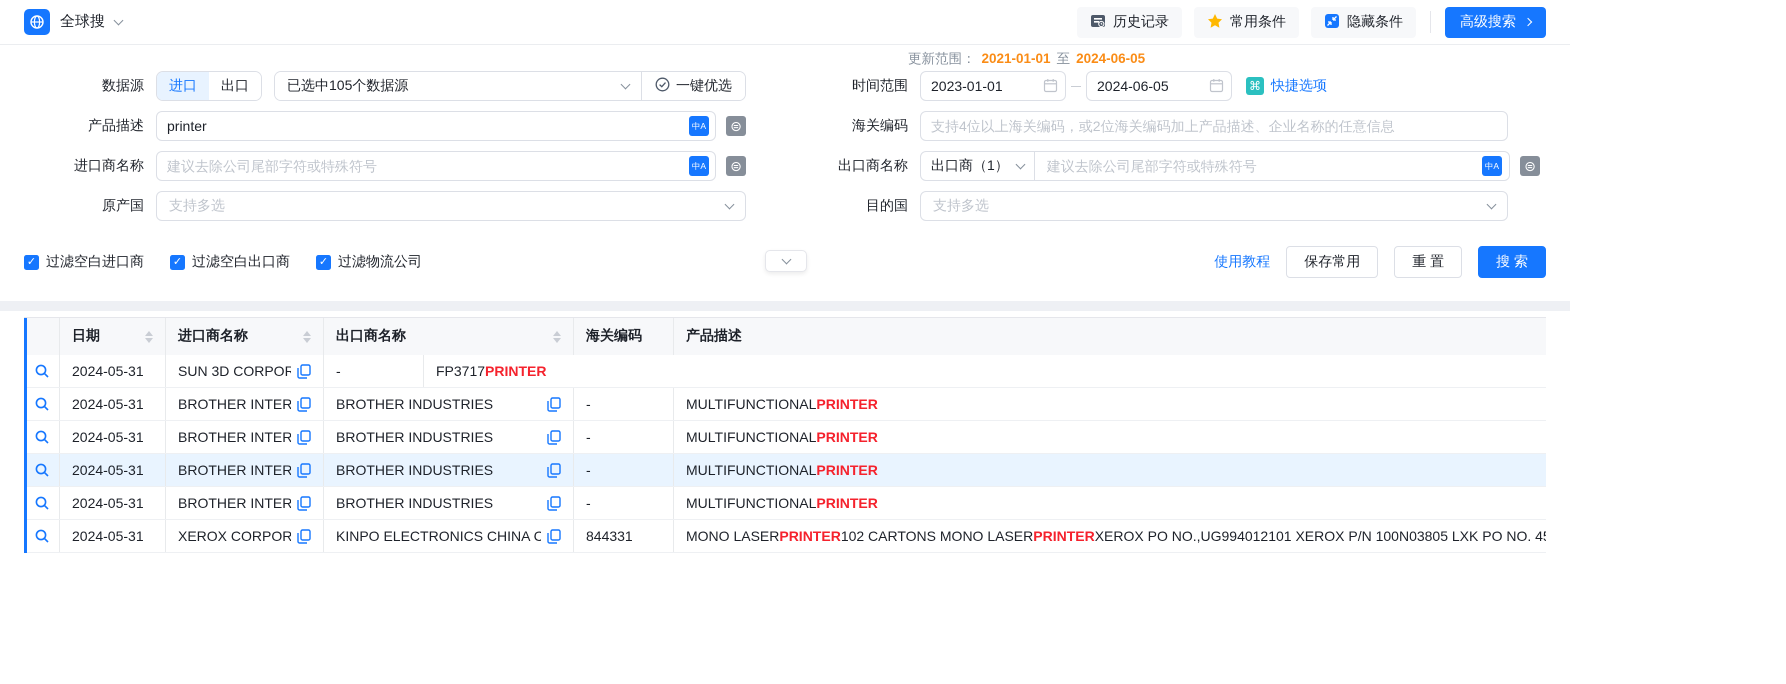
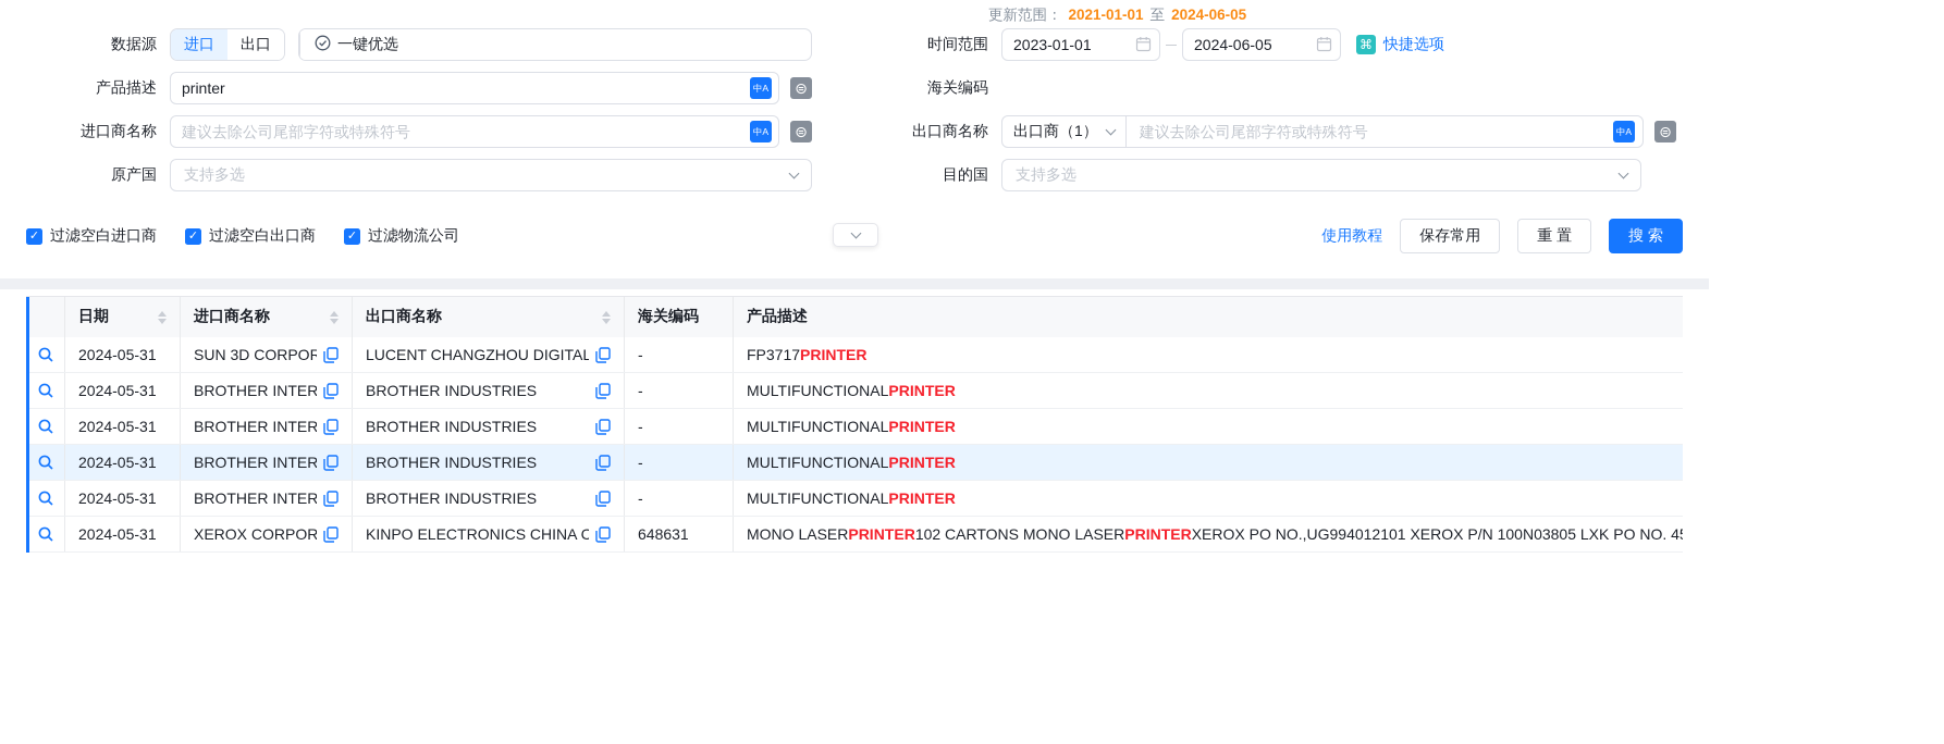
- 全球搜
- 历史记录
- 常用条件
- 隐藏条件
- 高级搜索
  更新范围：
  2021-01-01
  至
  2024-06-05
  数据源
  进口
  出口
- 已选中105个数据源
  一键优选
  时间范围
  2023-01-01
  2024-06-05
  ⌘
  快捷选项
  产品描述
  printer
  中A
  ⊜
  海关编码
- 支持4位以上海关编码，或2位海关编码加上产品描述、企业名称的任意信息
  进口商名称
  建议去除公司尾部字符或特殊符号
  中A
  ⊜
  出口商名称
  出口商（1）
  建议去除公司尾部字符或特殊符号
  中A
  ⊜
  原产国
  支持多选
  目的国
  支持多选
  ✓
  过滤空白进口商
  ✓
  过滤空白出口商
  ✓
  过滤物流公司
  使用教程
  保存常用
  重 置
  搜 索
  日期
  进口商名称
  出口商名称
  海关编码
  产品描述
  2024-05-31
  SUN 3D CORPOR
+ LUCENT CHANGZHOU DIGITAL
  -
  FP3717
  PRINTER
  2024-05-31
  BROTHER INTER
  BROTHER INDUSTRIES
  -
  MULTIFUNCTIONAL
  PRINTER
  2024-05-31
  BROTHER INTER
  BROTHER INDUSTRIES
  -
  MULTIFUNCTIONAL
  PRINTER
  2024-05-31
  BROTHER INTER
  BROTHER INDUSTRIES
  -
  MULTIFUNCTIONAL
  PRINTER
  2024-05-31
  BROTHER INTER
  BROTHER INDUSTRIES
  -
  MULTIFUNCTIONAL
  PRINTER
  2024-05-31
  XEROX CORPOR
  KINPO ELECTRONICS CHINA C
- 844331
+ 648631
  MONO LASER
  PRINTER
  102 CARTONS MONO LASER
  PRINTER
  XEROX PO NO.,UG994012101 XEROX P/N 100N03805 LXK PO NO. 4
